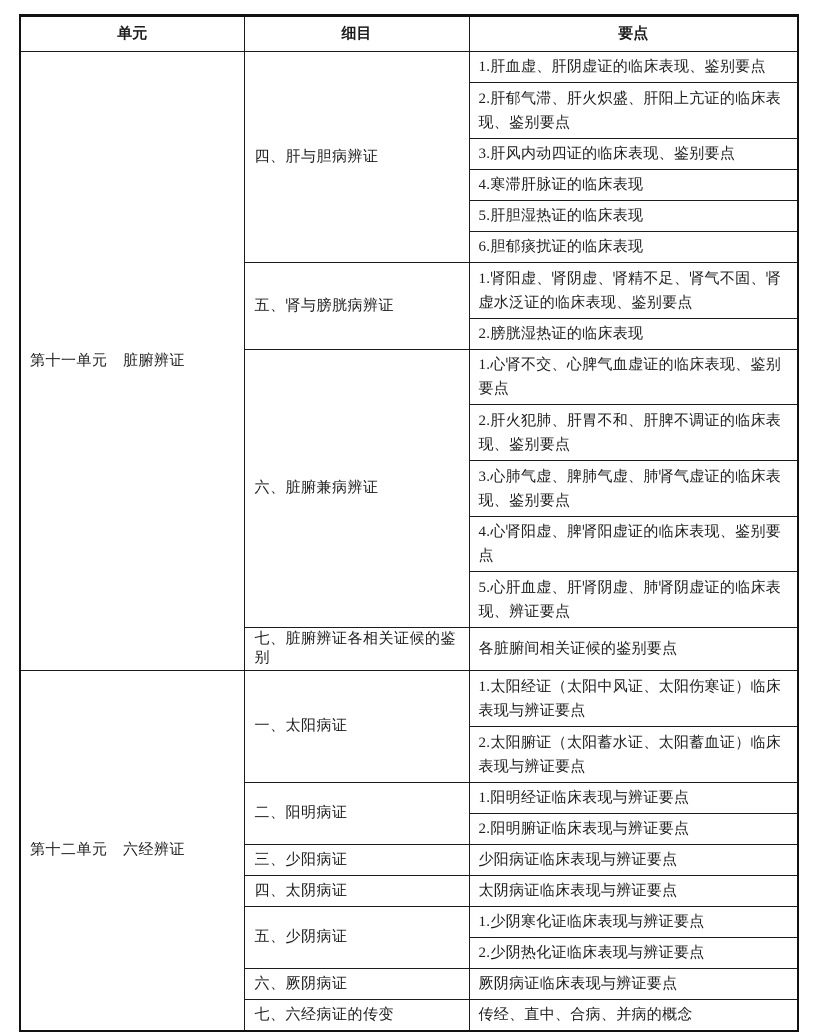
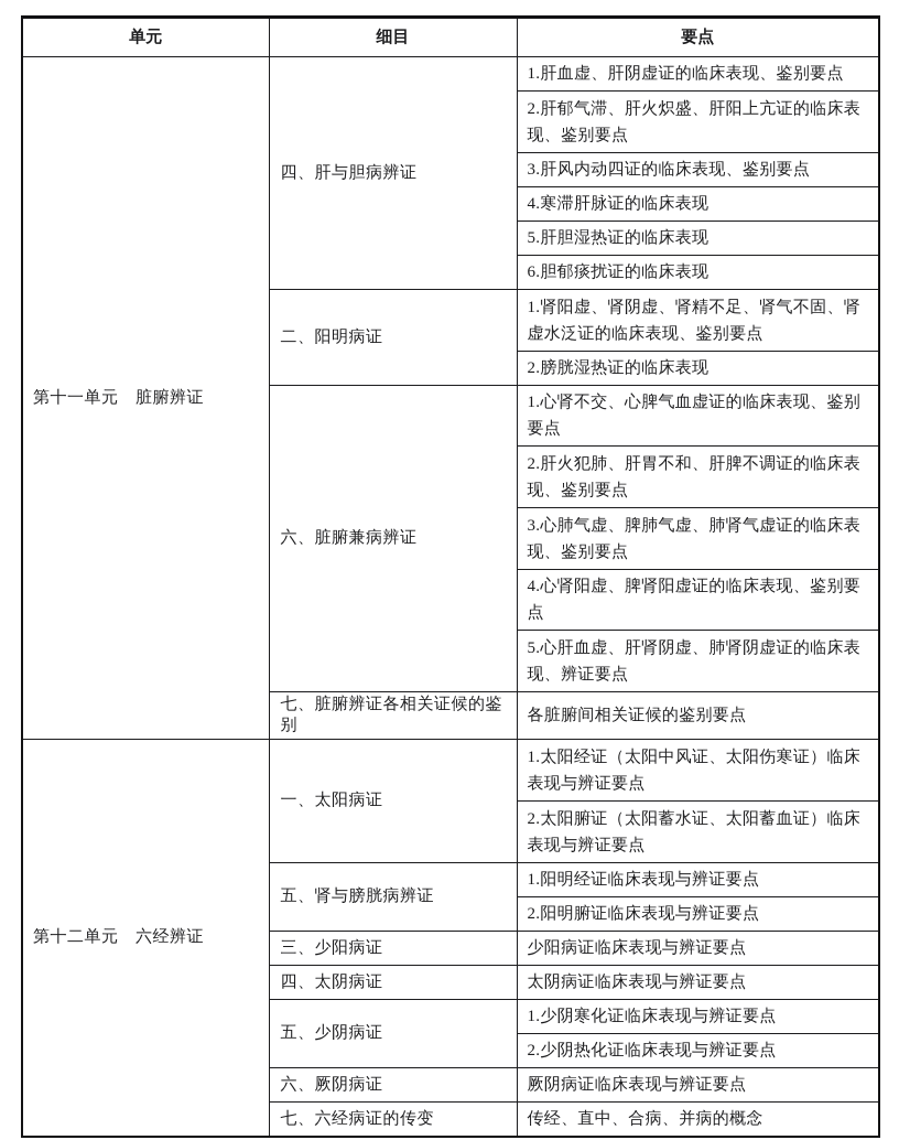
  单元	细目	要点
  第十一单元 脏腑辨证	四、肝与胆病辨证	1.肝血虚、肝阴虚证的临床表现、鉴别要点
  2.肝郁气滞、肝火炽盛、肝阳上亢证的临床表现、鉴别要点
  3.肝风内动四证的临床表现、鉴别要点
  4.寒滞肝脉证的临床表现
  5.肝胆湿热证的临床表现
  6.胆郁痰扰证的临床表现
- 五、肾与膀胱病辨证	1.肾阳虚、肾阴虚、肾精不足、肾气不固、肾虚水泛证的临床表现、鉴别要点
+ 二、阳明病证	1.肾阳虚、肾阴虚、肾精不足、肾气不固、肾虚水泛证的临床表现、鉴别要点
  2.膀胱湿热证的临床表现
  六、脏腑兼病辨证	1.心肾不交、心脾气血虚证的临床表现、鉴别要点
  2.肝火犯肺、肝胃不和、肝脾不调证的临床表现、鉴别要点
  3.心肺气虚、脾肺气虚、肺肾气虚证的临床表现、鉴别要点
  4.心肾阳虚、脾肾阳虚证的临床表现、鉴别要点
  5.心肝血虚、肝肾阴虚、肺肾阴虚证的临床表现、辨证要点
  七、脏腑辨证各相关证候的鉴别	各脏腑间相关证候的鉴别要点
  第十二单元 六经辨证	一、太阳病证	1.太阳经证（太阳中风证、太阳伤寒证）临床表现与辨证要点
  2.太阳腑证（太阳蓄水证、太阳蓄血证）临床表现与辨证要点
- 二、阳明病证	1.阳明经证临床表现与辨证要点
+ 五、肾与膀胱病辨证	1.阳明经证临床表现与辨证要点
  2.阳明腑证临床表现与辨证要点
  三、少阳病证	少阳病证临床表现与辨证要点
  四、太阴病证	太阴病证临床表现与辨证要点
  五、少阴病证	1.少阴寒化证临床表现与辨证要点
  2.少阴热化证临床表现与辨证要点
  六、厥阴病证	厥阴病证临床表现与辨证要点
  七、六经病证的传变	传经、直中、合病、并病的概念
